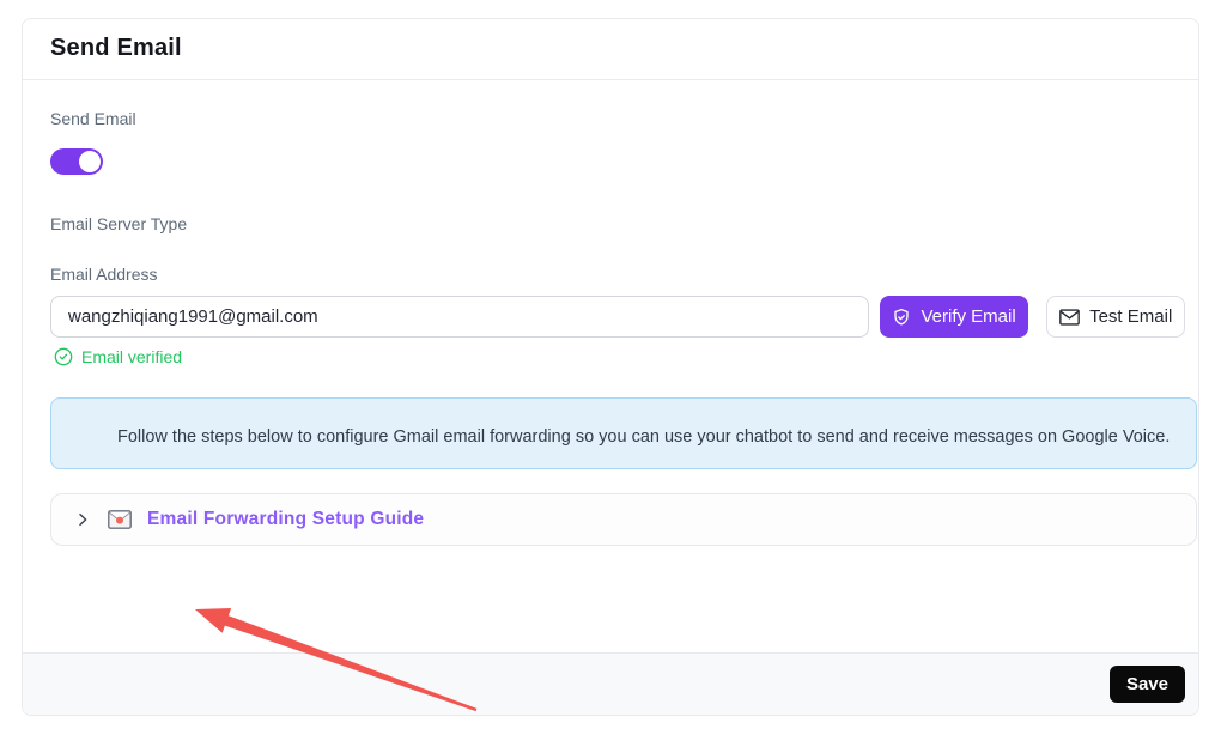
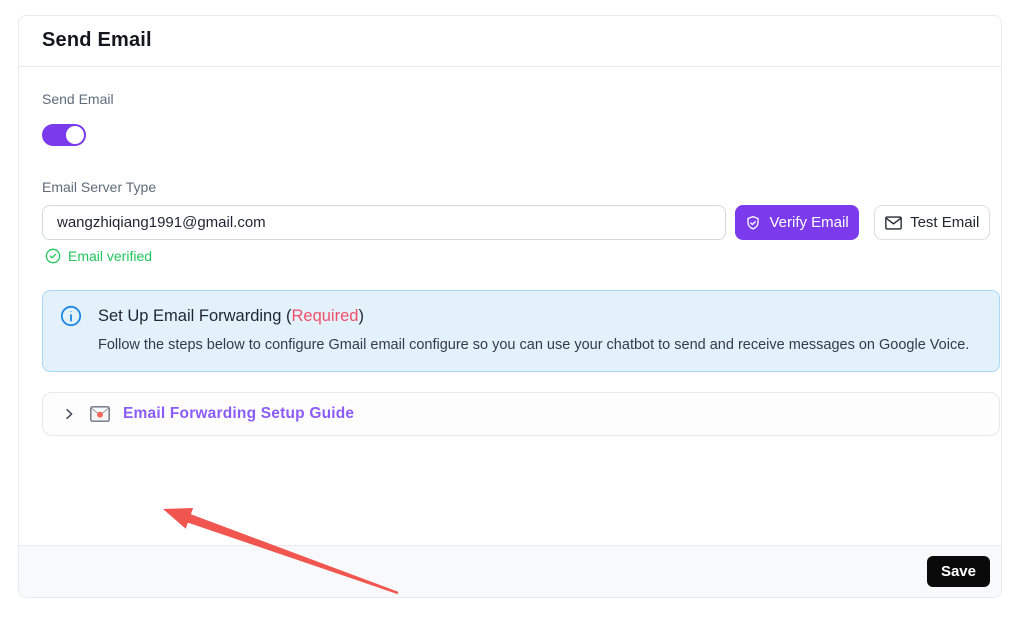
  Send Email
  Send Email
  Email Server Type
- Email Address
  wangzhiqiang1991@gmail.com
  Verify Email
  Test Email
  Email verified
+ Set Up Email Forwarding (Required)
- Follow the steps below to configure Gmail email forwarding so you can use your chatbot to send and receive messages on Google Voice.
+ Follow the steps below to configure Gmail email configure so you can use your chatbot to send and receive messages on Google Voice.
  Email Forwarding Setup Guide
  Save
